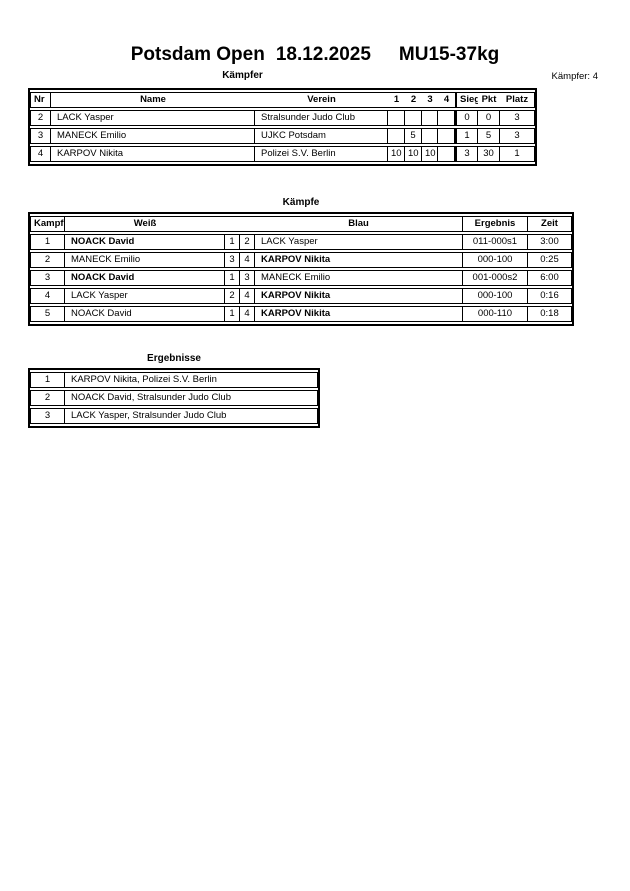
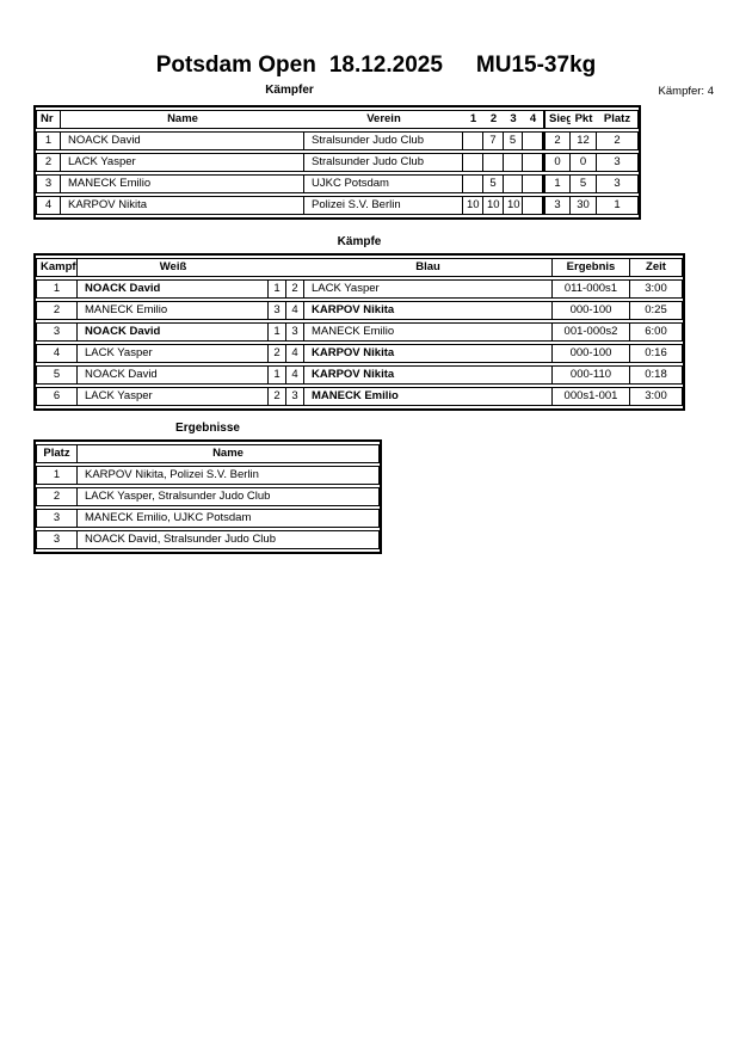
  Potsdam Open 18.12.2025 MU15-37kg
  Kämpfer
  Kämpfer: 4
  Nr	Name	Verein	1	2	3	4	Sieg	Pkt	Platz
+ 1	NOACK David	Stralsunder Judo Club		7	5		2	12	2
  2	LACK Yasper	Stralsunder Judo Club					0	0	3
  3	MANECK Emilio	UJKC Potsdam		5			1	5	3
  4	KARPOV Nikita	Polizei S.V. Berlin	10	10	10		3	30	1
  Kämpfe
  Kampf	Weiß			Blau	Ergebnis	Zeit
  1	NOACK David	1	2	LACK Yasper	011-000s1	3:00
  2	MANECK Emilio	3	4	KARPOV Nikita	000-100	0:25
  3	NOACK David	1	3	MANECK Emilio	001-000s2	6:00
  4	LACK Yasper	2	4	KARPOV Nikita	000-100	0:16
  5	NOACK David	1	4	KARPOV Nikita	000-110	0:18
+ 6	LACK Yasper	2	3	MANECK Emilio	000s1-001	3:00
  Ergebnisse
+ Platz	Name
  1	KARPOV Nikita, Polizei S.V. Berlin
- 2	NOACK David, Stralsunder Judo Club
+ 2	LACK Yasper, Stralsunder Judo Club
+ 3	MANECK Emilio, UJKC Potsdam
- 3	LACK Yasper, Stralsunder Judo Club
+ 3	NOACK David, Stralsunder Judo Club
